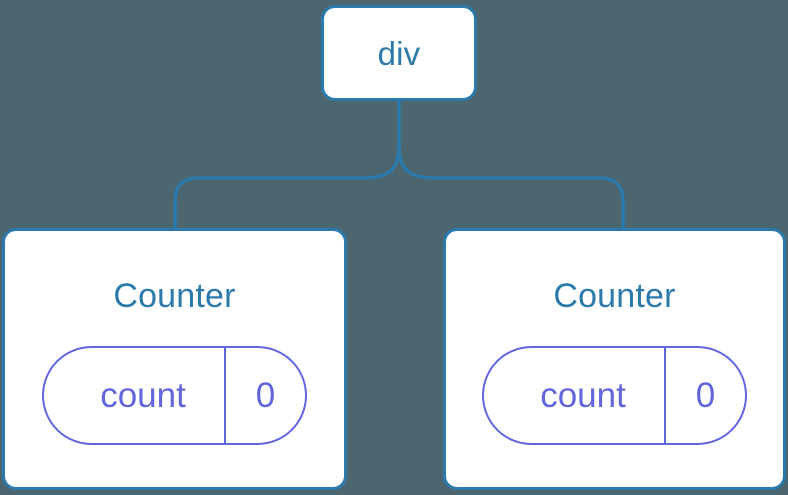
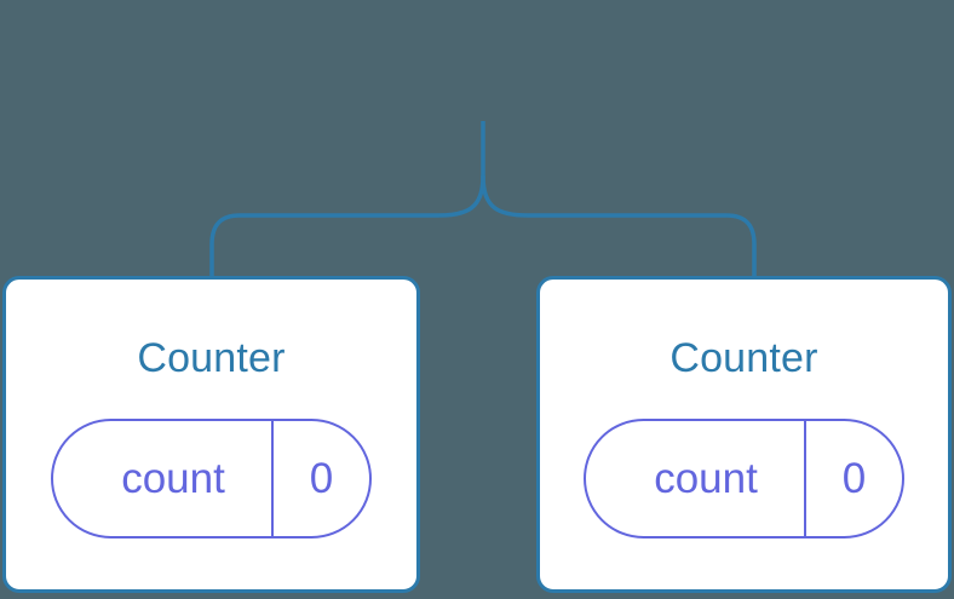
- div
  Counter
  count
  0
  Counter
  count
  0
